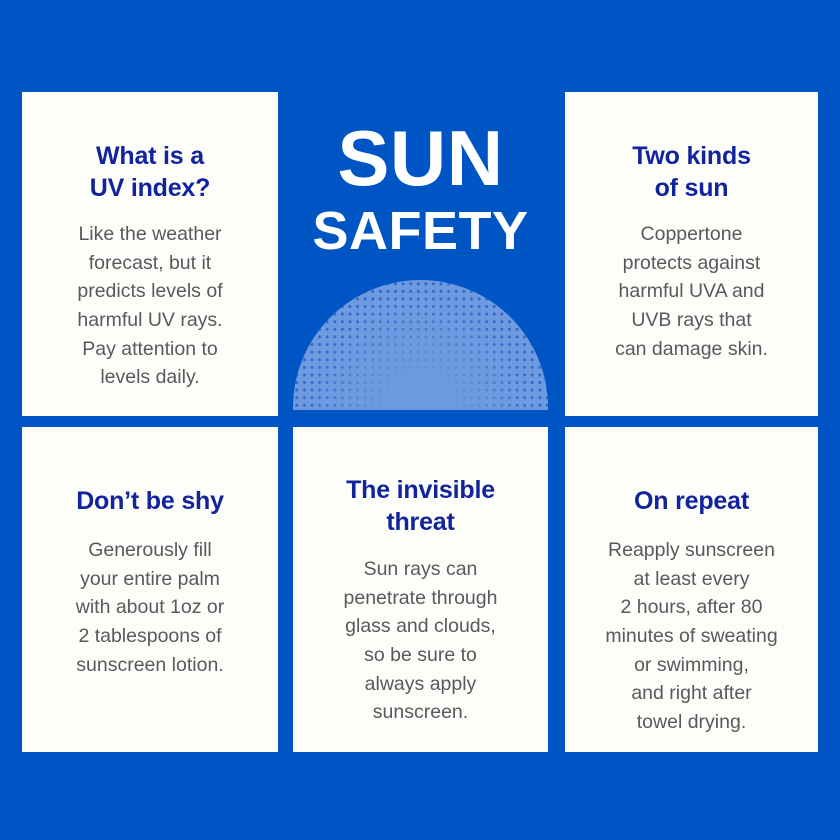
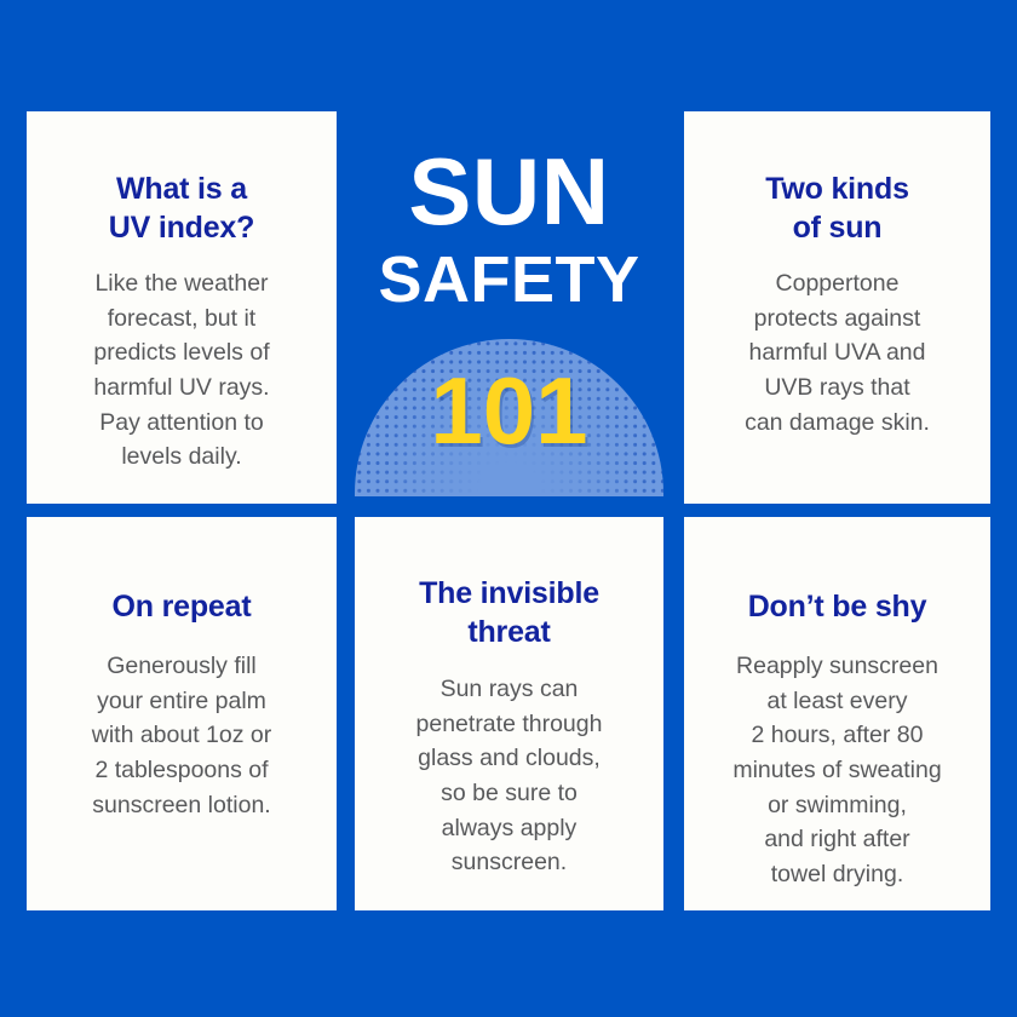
  What is a
  UV index?
  Like the weather
  forecast, but it
  predicts levels of
  harmful UV rays.
  Pay attention to
  levels daily.
  SUN
  SAFETY
+ 101
  Two kinds
  of sun
  Coppertone
  protects against
  harmful UVA and
  UVB rays that
  can damage skin.
- Don’t be shy
+ On repeat
  Generously fill
  your entire palm
  with about 1oz or
  2 tablespoons of
  sunscreen lotion.
  The invisible
  threat
  Sun rays can
  penetrate through
  glass and clouds,
  so be sure to
  always apply
  sunscreen.
- On repeat
+ Don’t be shy
  Reapply sunscreen
  at least every
  2 hours, after 80
  minutes of sweating
  or swimming,
  and right after
  towel drying.
